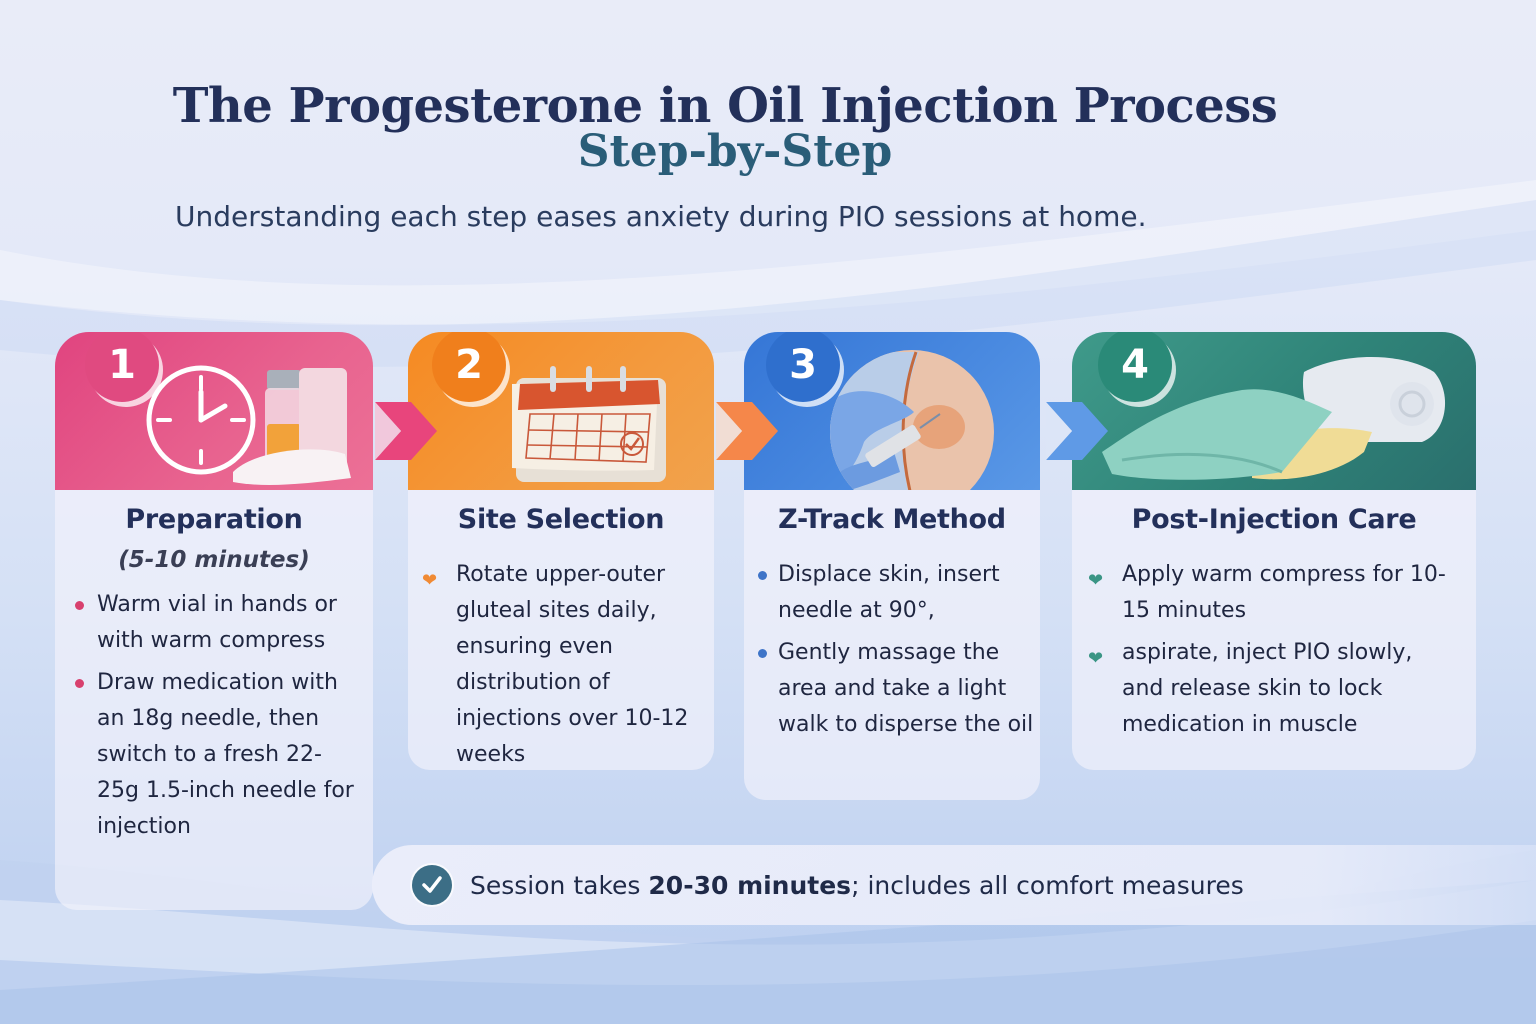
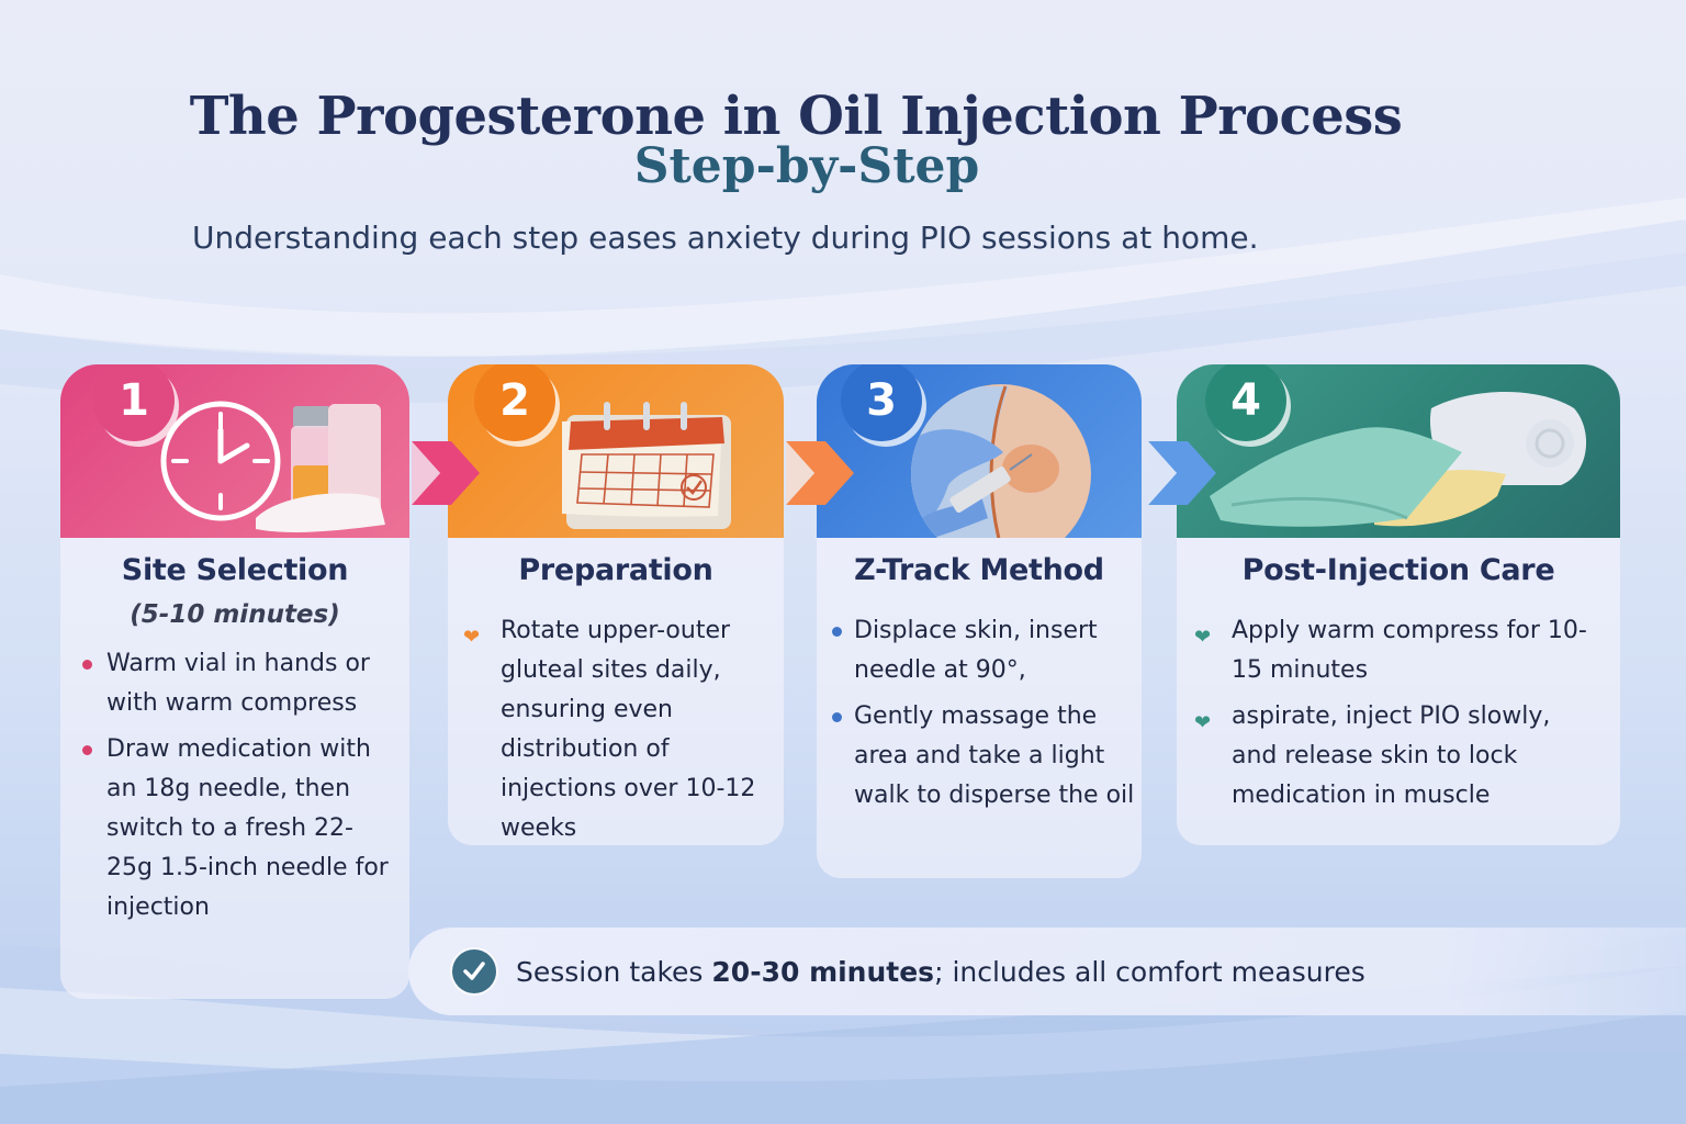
  The Progesterone in Oil Injection Process
  Step-by-Step
  Understanding each step eases anxiety during PIO sessions at home.
  1
- Preparation
+ Site Selection
  (5-10 minutes)
  Warm vial in hands or with warm compress
  Draw medication with an 18g needle, then switch to a fresh 22-25g 1.5-inch needle for injection
  2
- Site Selection
+ Preparation
  ❤
  Rotate upper-outer gluteal sites daily, ensuring even distribution of injections over 10-12 weeks
  3
  Z-Track Method
  Displace skin, insert needle at 90°,
  Gently massage the area and take a light walk to disperse the oil
  4
  Post-Injection Care
  ❤
  Apply warm compress for 10-15 minutes
  ❤
  aspirate, inject PIO slowly, and release skin to lock medication in muscle
  Session takes 20-30 minutes; includes all comfort measures
